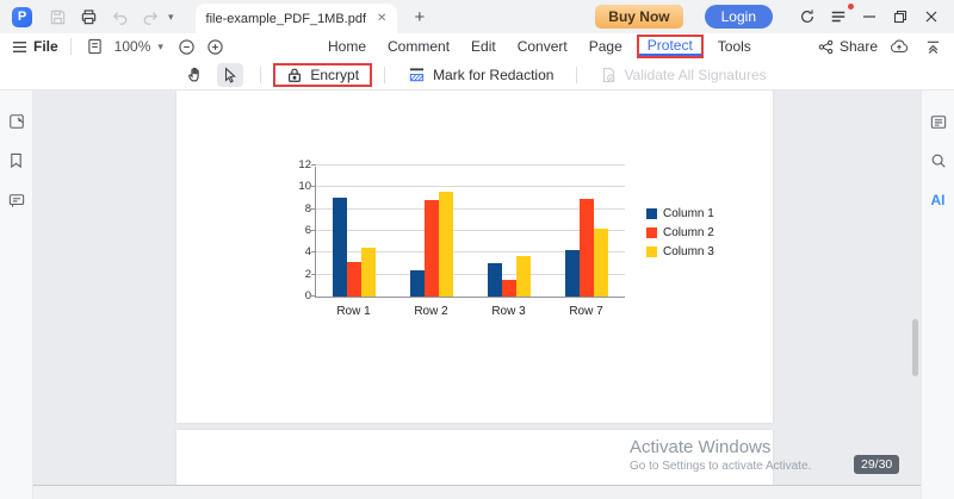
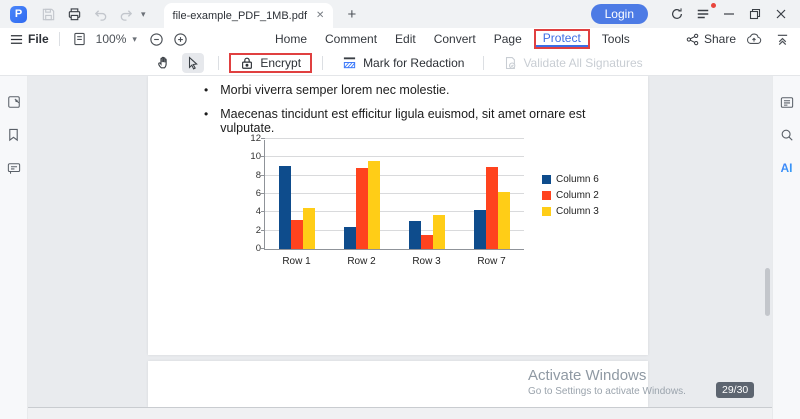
  P
  ▾
  file-example_PDF_1MB.pdf
  ✕
  +
- Buy Now
  Login
  File
  100%
  ▾
  Home
  Comment
  Edit
  Convert
  Page
  Protect
  Tools
  Share
  Encrypt
  Mark for Redaction
  Validate All Signatures
+ Morbi viverra semper lorem nec molestie.
+ Maecenas tincidunt est efficitur ligula euismod, sit amet ornare est vulputate.
  0
  2
  4
  6
  8
  10
  12
  Row 1
  Row 2
  Row 3
  Row 7
- Column 1
+ Column 6
  Column 2
  Column 3
  Activate Windows
- Go to Settings to activate Activate.
+ Go to Settings to activate Windows.
  29/30
  AI
